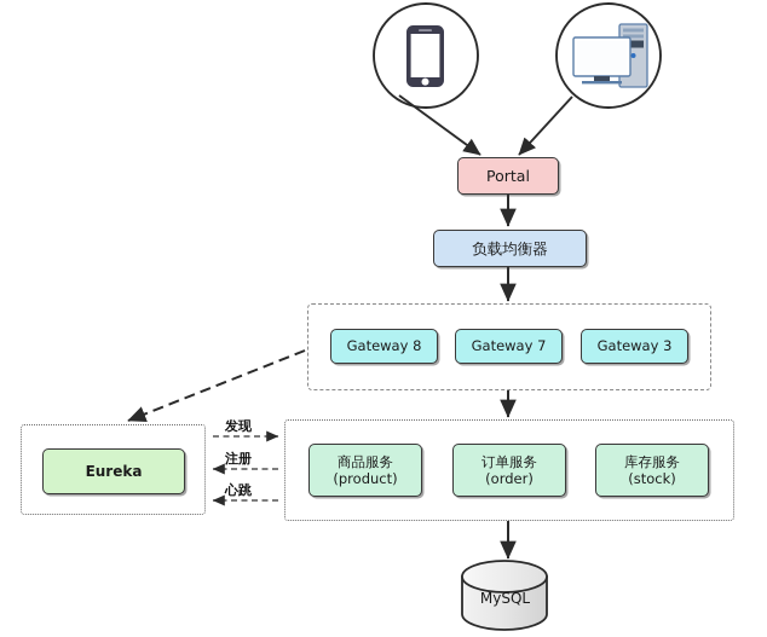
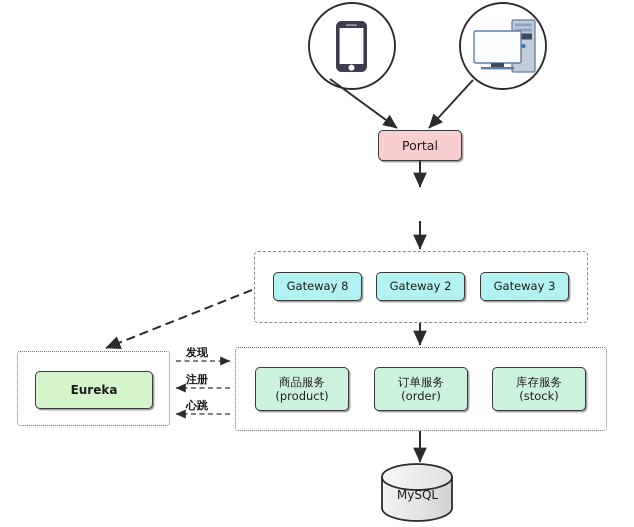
  Portal
- 负载均衡器
  Gateway 8
- Gateway 7
+ Gateway 2
  Gateway 3
  Eureka
  商品服务
  (product)
  订单服务
  (order)
  库存服务
  (stock)
  发现
  注册
  心跳
  MySQL
